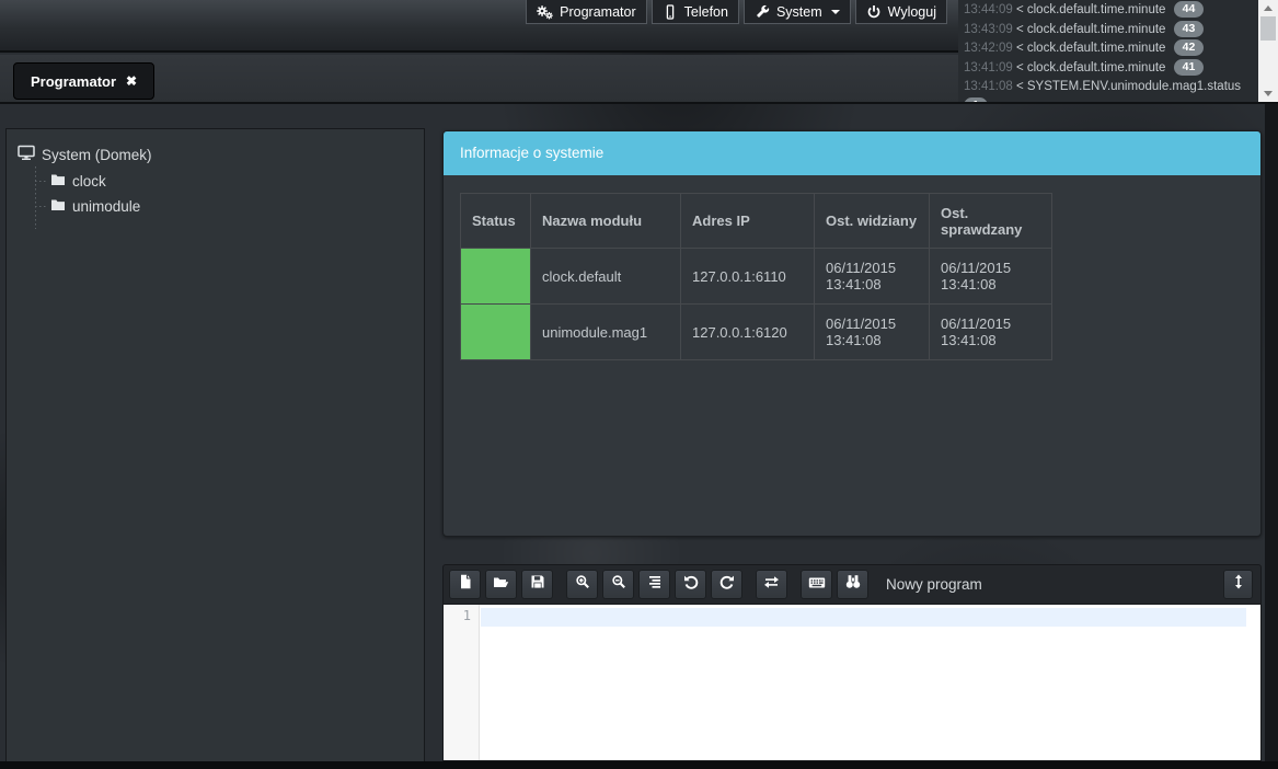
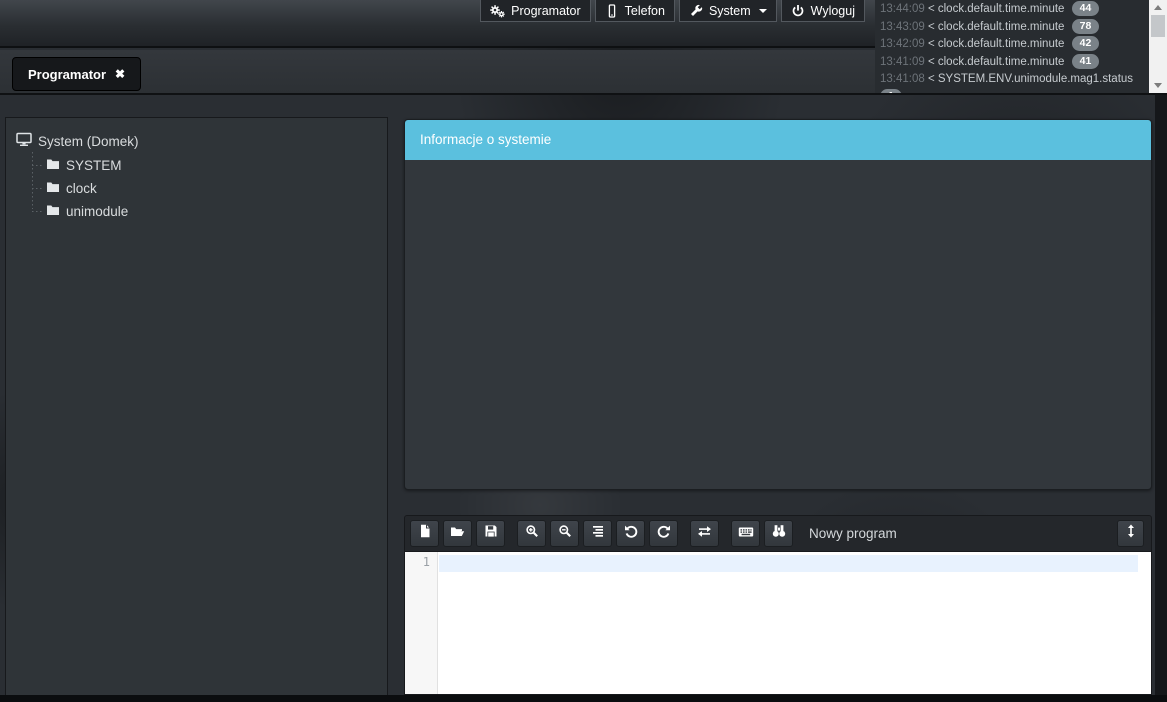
  Programator
  Telefon
  System
  Wyloguj
  Programator
  ✖
  13:44:09 < clock.default.time.minute 44
- 13:43:09 < clock.default.time.minute 43
+ 13:43:09 < clock.default.time.minute 78
  13:42:09 < clock.default.time.minute 42
  13:41:09 < clock.default.time.minute 41
  13:41:08 < SYSTEM.ENV.unimodule.mag1.status
  System (Domek)
+ SYSTEM
  clock
  unimodule
  Informacje o systemie
- Status	Nazwa modułu	Adres IP	Ost. widziany	Ost. sprawdzany
- 	clock.default	127.0.0.1:6110	06/11/2015 13:41:08	06/11/2015 13:41:08
- 	unimodule.mag1	127.0.0.1:6120	06/11/2015 13:41:08	06/11/2015 13:41:08
  Nowy program
  1
